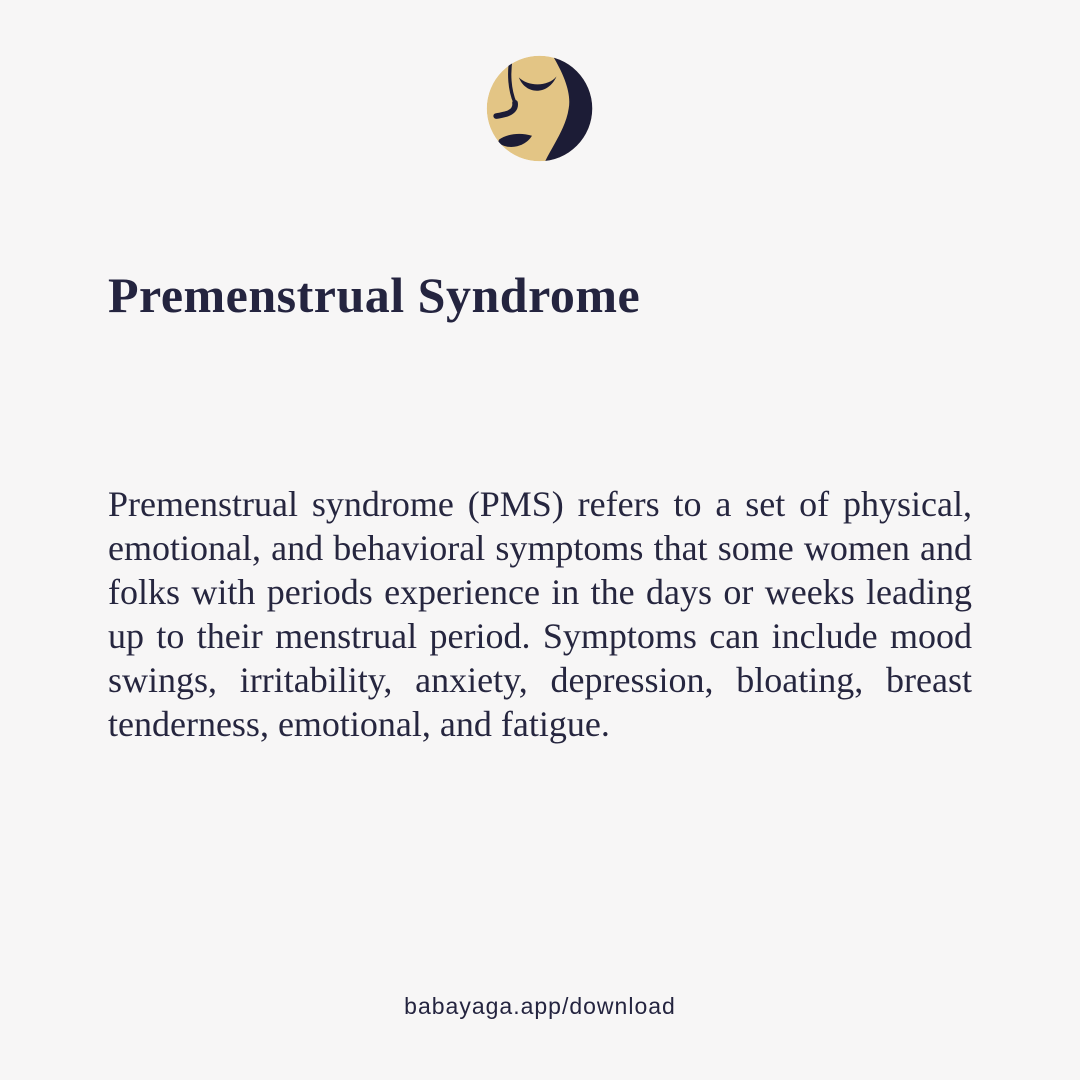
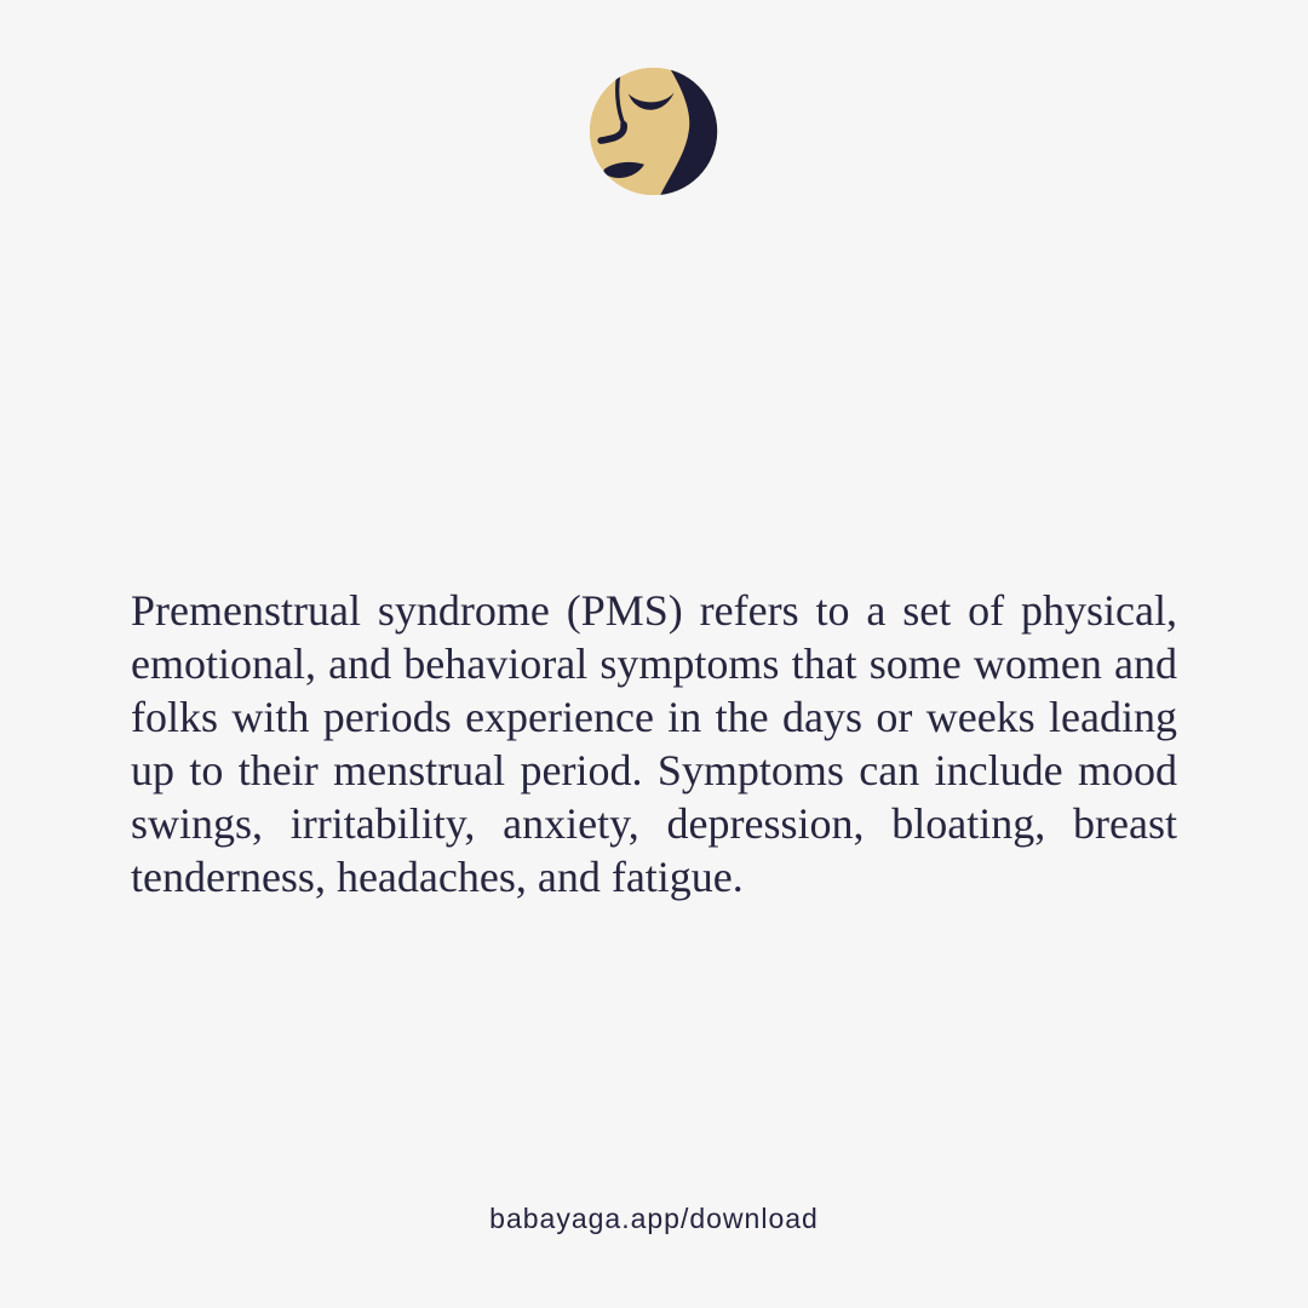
- Premenstrual Syndrome
- Premenstrual syndrome (PMS) refers to a set of physical, emotional, and behavioral symptoms that some women and folks with periods experience in the days or weeks leading up to their menstrual period. Symptoms can include mood swings, irritability, anxiety, depression, bloating, breast tenderness, emotional, and fatigue.
+ Premenstrual syndrome (PMS) refers to a set of physical, emotional, and behavioral symptoms that some women and folks with periods experience in the days or weeks leading up to their menstrual period. Symptoms can include mood swings, irritability, anxiety, depression, bloating, breast tenderness, headaches, and fatigue.
  babayaga.app/download
